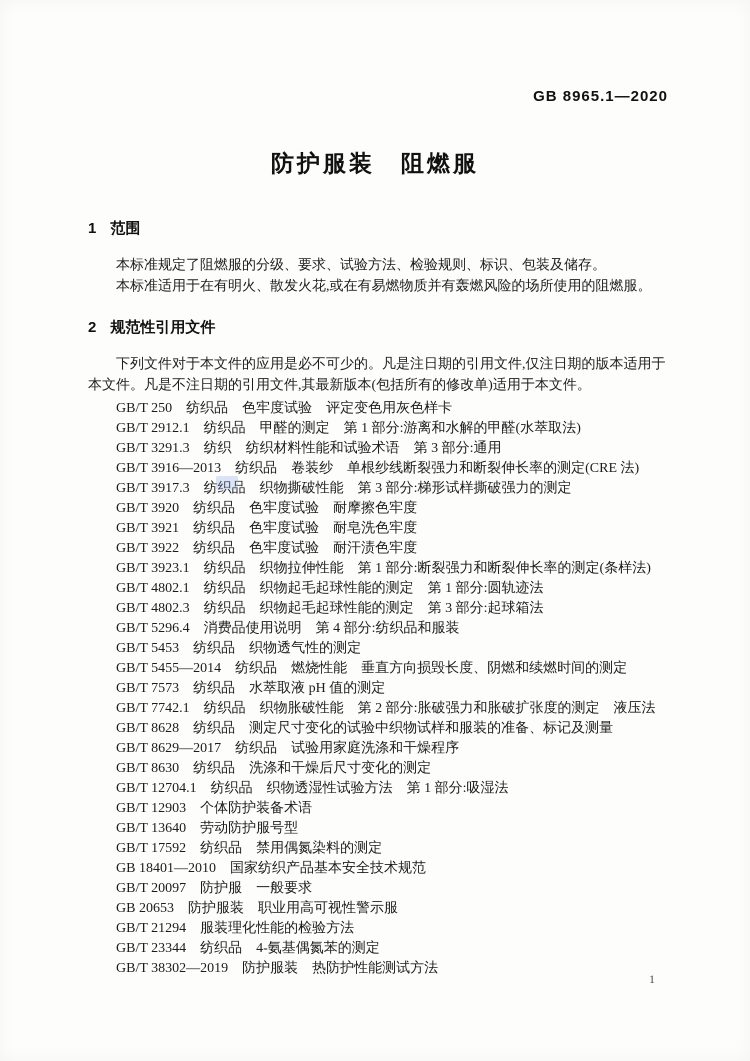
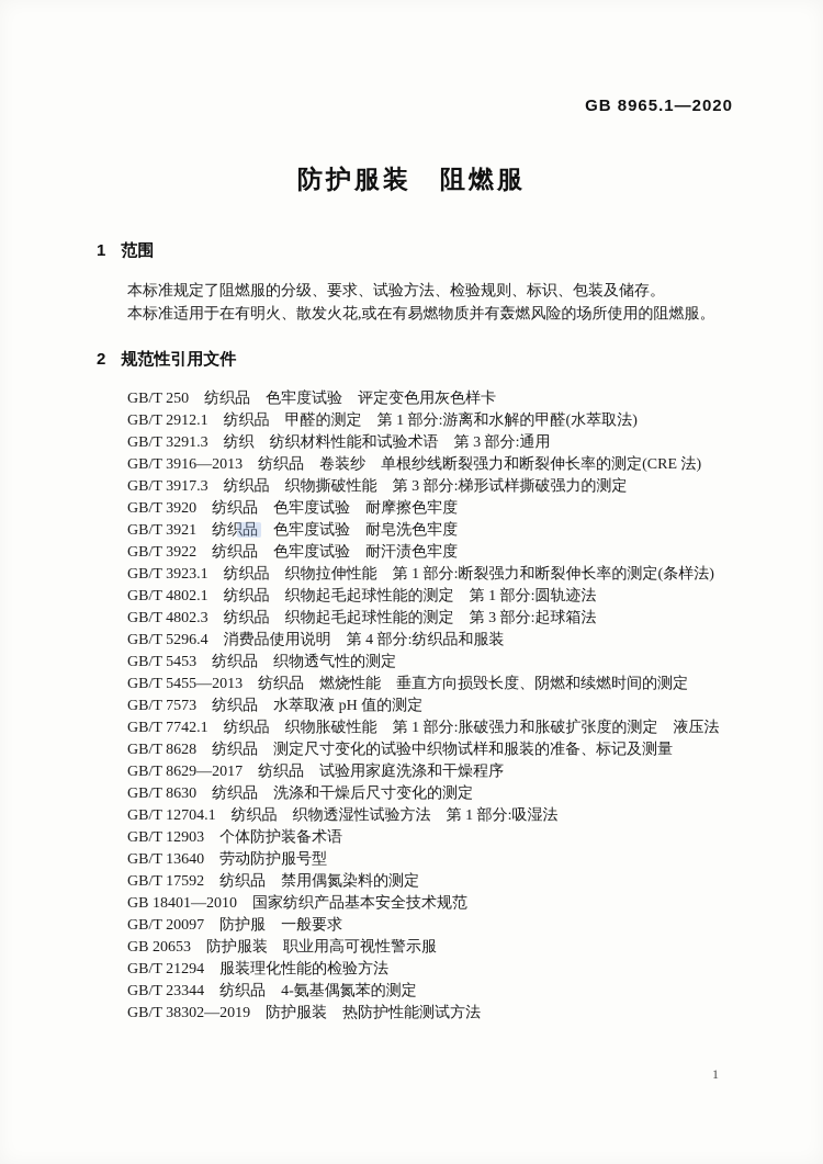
  GB 8965.1—2020
  防护服装 阻燃服
  1 范围
  本标准规定了阻燃服的分级、要求、试验方法、检验规则、标识、包装及储存。
  本标准适用于在有明火、散发火花,或在有易燃物质并有轰燃风险的场所使用的阻燃服。
  2 规范性引用文件
- 下列文件对于本文件的应用是必不可少的。凡是注日期的引用文件,仅注日期的版本适用于本文件。凡是不注日期的引用文件,其最新版本(包括所有的修改单)适用于本文件。
  GB/T 250 纺织品 色牢度试验 评定变色用灰色样卡
  GB/T 2912.1 纺织品 甲醛的测定 第 1 部分:游离和水解的甲醛(水萃取法)
  GB/T 3291.3 纺织 纺织材料性能和试验术语 第 3 部分:通用
  GB/T 3916—2013 纺织品 卷装纱 单根纱线断裂强力和断裂伸长率的测定(CRE 法)
  GB/T 3917.3 纺织品 织物撕破性能 第 3 部分:梯形试样撕破强力的测定
  GB/T 3920 纺织品 色牢度试验 耐摩擦色牢度
  GB/T 3921 纺织品 色牢度试验 耐皂洗色牢度
  GB/T 3922 纺织品 色牢度试验 耐汗渍色牢度
  GB/T 3923.1 纺织品 织物拉伸性能 第 1 部分:断裂强力和断裂伸长率的测定(条样法)
  GB/T 4802.1 纺织品 织物起毛起球性能的测定 第 1 部分:圆轨迹法
  GB/T 4802.3 纺织品 织物起毛起球性能的测定 第 3 部分:起球箱法
  GB/T 5296.4 消费品使用说明 第 4 部分:纺织品和服装
  GB/T 5453 纺织品 织物透气性的测定
- GB/T 5455—2014 纺织品 燃烧性能 垂直方向损毁长度、阴燃和续燃时间的测定
+ GB/T 5455—2013 纺织品 燃烧性能 垂直方向损毁长度、阴燃和续燃时间的测定
  GB/T 7573 纺织品 水萃取液 pH 值的测定
- GB/T 7742.1 纺织品 织物胀破性能 第 2 部分:胀破强力和胀破扩张度的测定 液压法
+ GB/T 7742.1 纺织品 织物胀破性能 第 1 部分:胀破强力和胀破扩张度的测定 液压法
  GB/T 8628 纺织品 测定尺寸变化的试验中织物试样和服装的准备、标记及测量
  GB/T 8629—2017 纺织品 试验用家庭洗涤和干燥程序
  GB/T 8630 纺织品 洗涤和干燥后尺寸变化的测定
  GB/T 12704.1 纺织品 织物透湿性试验方法 第 1 部分:吸湿法
  GB/T 12903 个体防护装备术语
  GB/T 13640 劳动防护服号型
  GB/T 17592 纺织品 禁用偶氮染料的测定
  GB 18401—2010 国家纺织产品基本安全技术规范
  GB/T 20097 防护服 一般要求
  GB 20653 防护服装 职业用高可视性警示服
  GB/T 21294 服装理化性能的检验方法
  GB/T 23344 纺织品 4-氨基偶氮苯的测定
  GB/T 38302—2019 防护服装 热防护性能测试方法
  1
